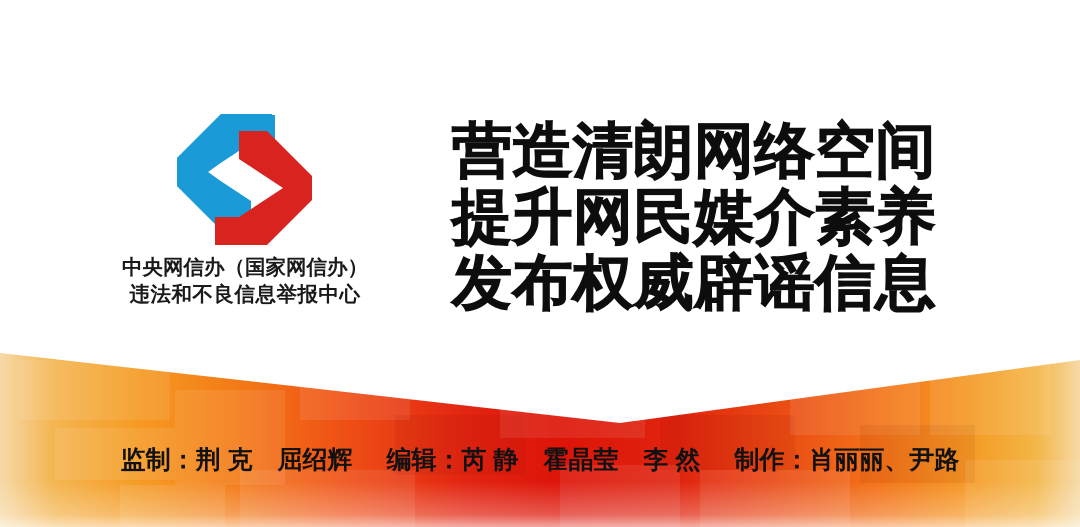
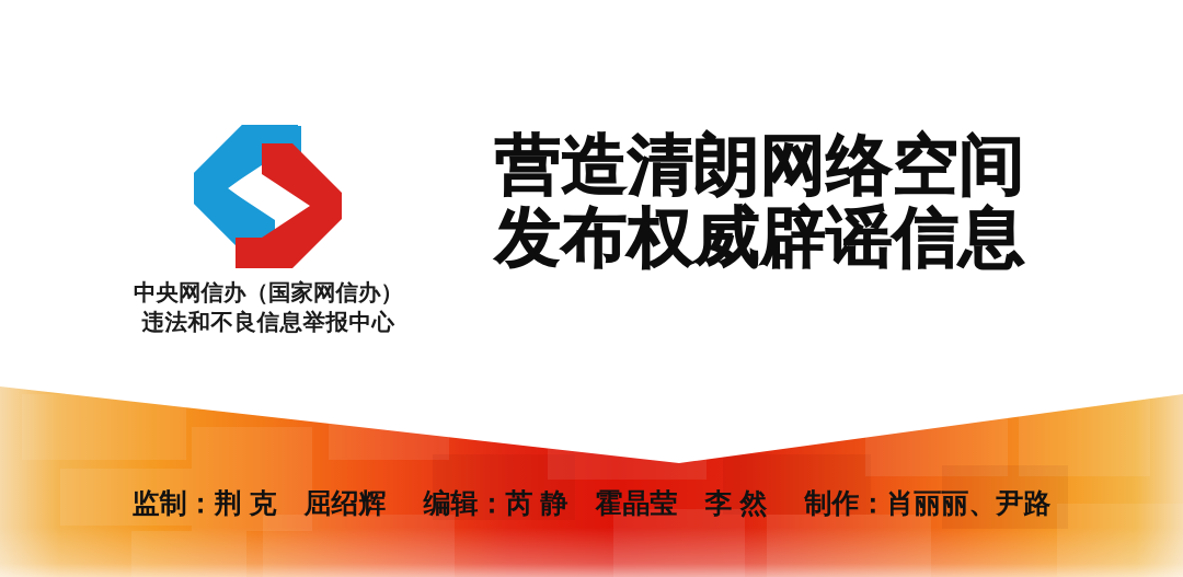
  中央网信办（国家网信办）
  违法和不良信息举报中心
  营造清朗网络空间
- 提升网民媒介素养
  发布权威辟谣信息
  监制：荆 克 屈绍辉 编辑：芮 静 霍晶莹 李 然 制作：肖丽丽、尹路
